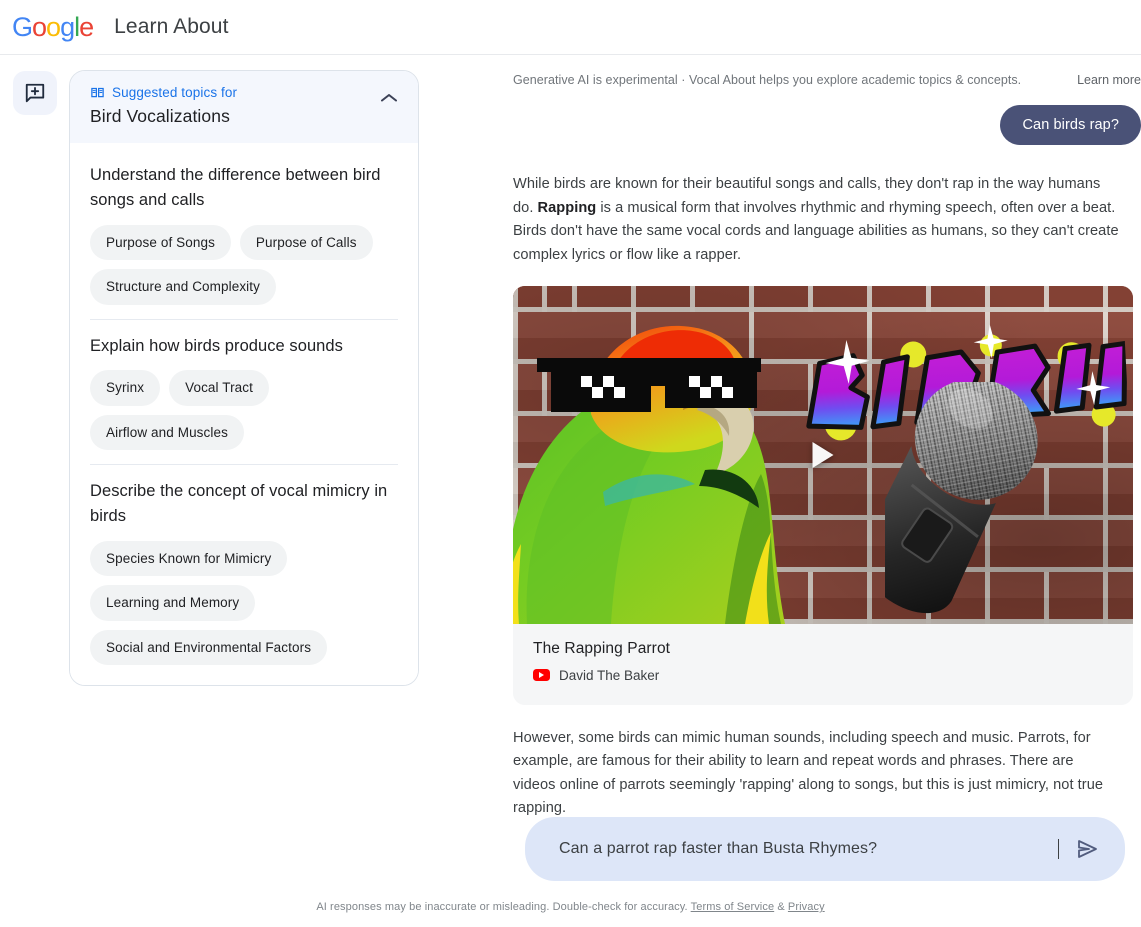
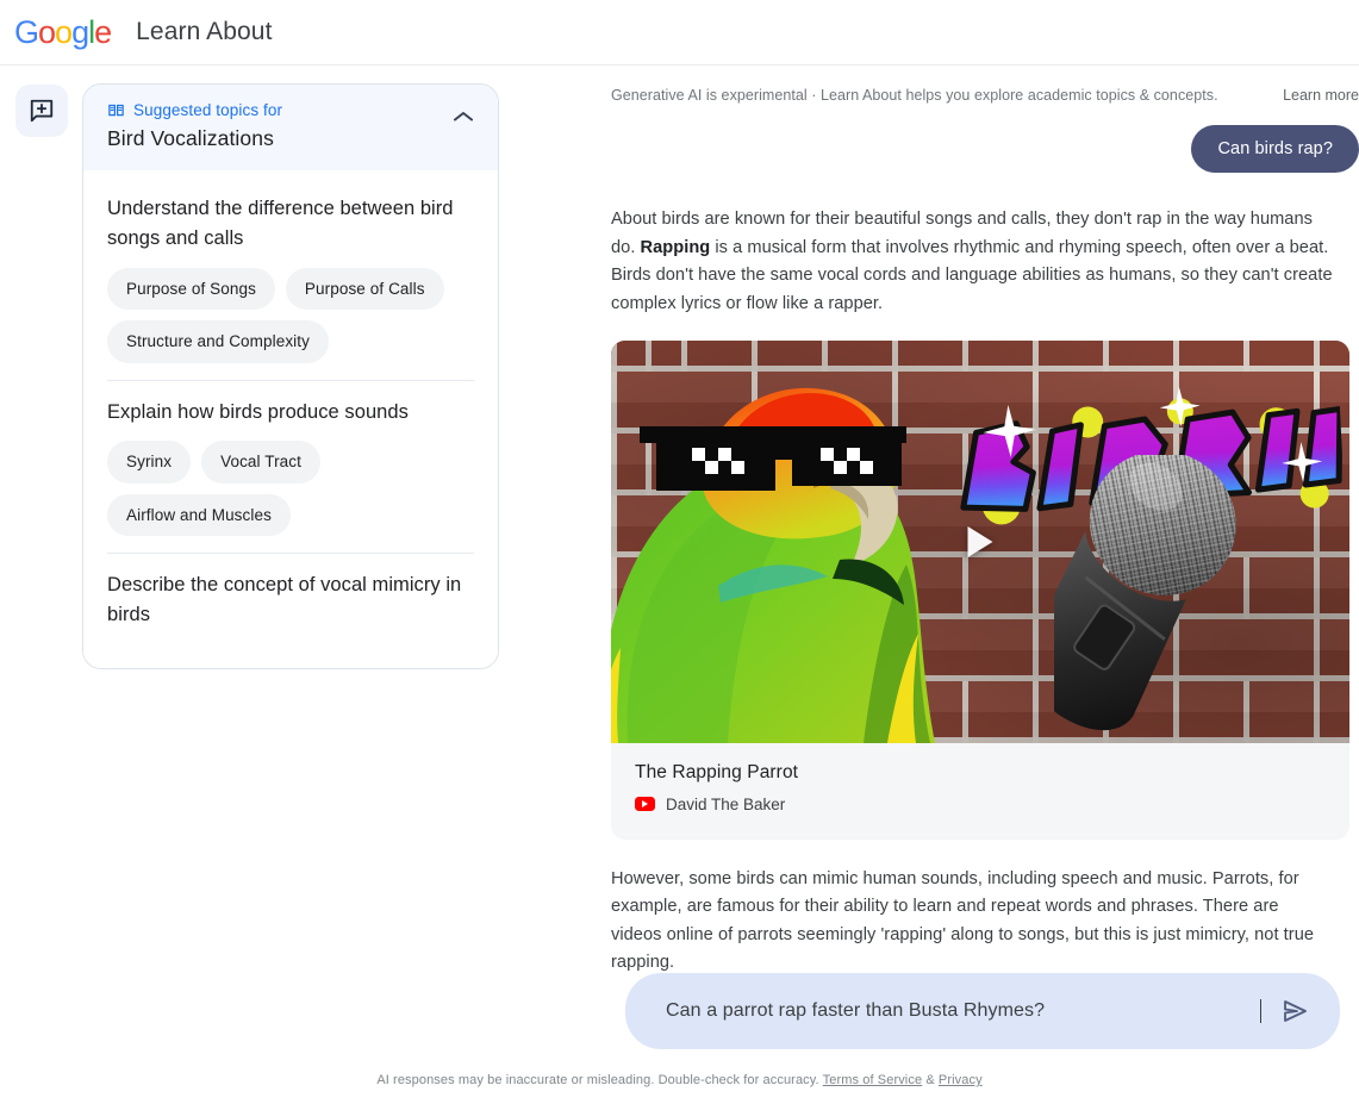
  Google
  Learn About
  Suggested topics for
  Bird Vocalizations
  Understand the difference between bird songs and calls
  Purpose of Songs
  Purpose of Calls
  Structure and Complexity
  Explain how birds produce sounds
  Syrinx
  Vocal Tract
  Airflow and Muscles
  Describe the concept of vocal mimicry in birds
- Species Known for Mimicry
- Learning and Memory
- Social and Environmental Factors
- Generative AI is experimental · Vocal About helps you explore academic topics & concepts.
+ Generative AI is experimental · Learn About helps you explore academic topics & concepts.
  Learn more
  Can birds rap?
- While birds are known for their beautiful songs and calls, they don't rap in the way humans do. Rapping is a musical form that involves rhythmic and rhyming speech, often over a beat. Birds don't have the same vocal cords and language abilities as humans, so they can't create complex lyrics or flow like a rapper.
+ About birds are known for their beautiful songs and calls, they don't rap in the way humans do. Rapping is a musical form that involves rhythmic and rhyming speech, often over a beat. Birds don't have the same vocal cords and language abilities as humans, so they can't create complex lyrics or flow like a rapper.
  The Rapping Parrot
  David The Baker
  However, some birds can mimic human sounds, including speech and music. Parrots, for example, are famous for their ability to learn and repeat words and phrases. There are videos online of parrots seemingly 'rapping' along to songs, but this is just mimicry, not true rapping.
  Can a parrot rap faster than Busta Rhymes?
  AI responses may be inaccurate or misleading. Double-check for accuracy. Terms of Service & Privacy
